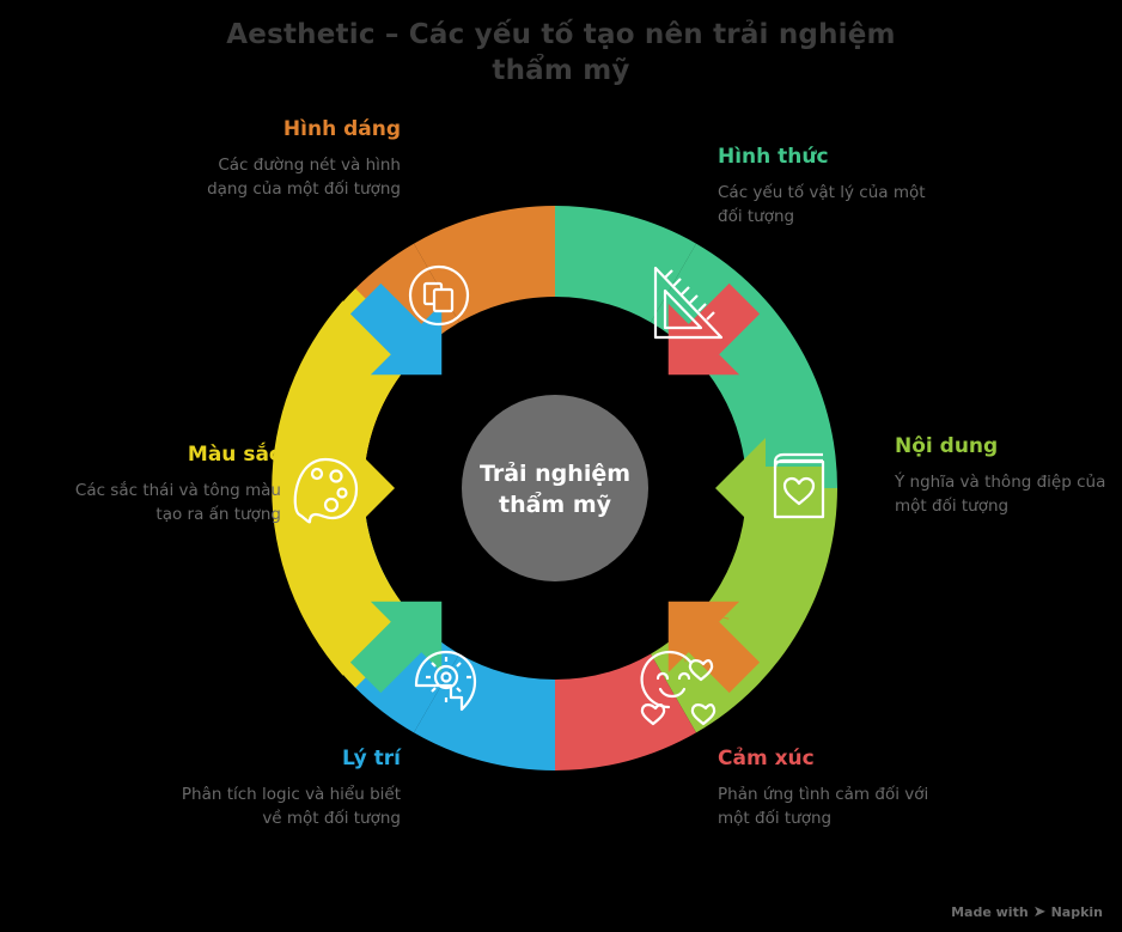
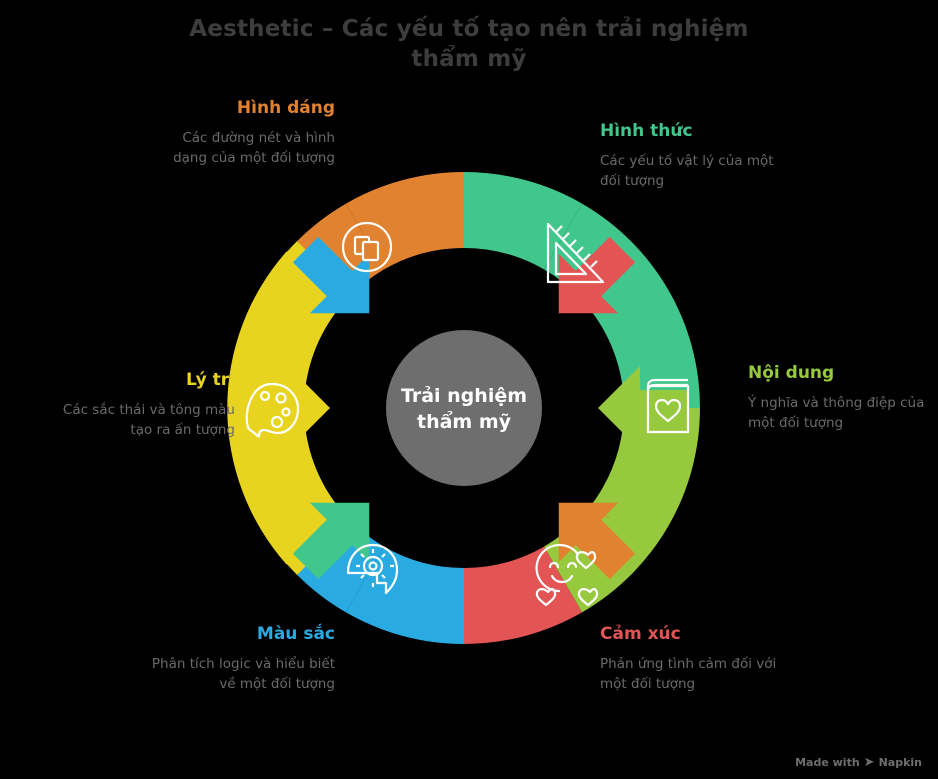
  Aesthetic – Các yếu tố tạo nên trải nghiệm thẩm mỹ
  Trải nghiệm
  thẩm mỹ
  Hình dáng
  Các đường nét và hình dạng của một đối tượng
  Hình thức
  Các yếu tố vật lý của một đối tượng
  Nội dung
  Ý nghĩa và thông điệp của một đối tượng
  Cảm xúc
  Phản ứng tình cảm đối với một đối tượng
- Lý trí
+ Màu sắc
  Phân tích logic và hiểu biết về một đối tượng
- Màu sắc
+ Lý trí
  Các sắc thái và tông màu tạo ra ấn tượng
  Made with
  ➤
  Napkin
